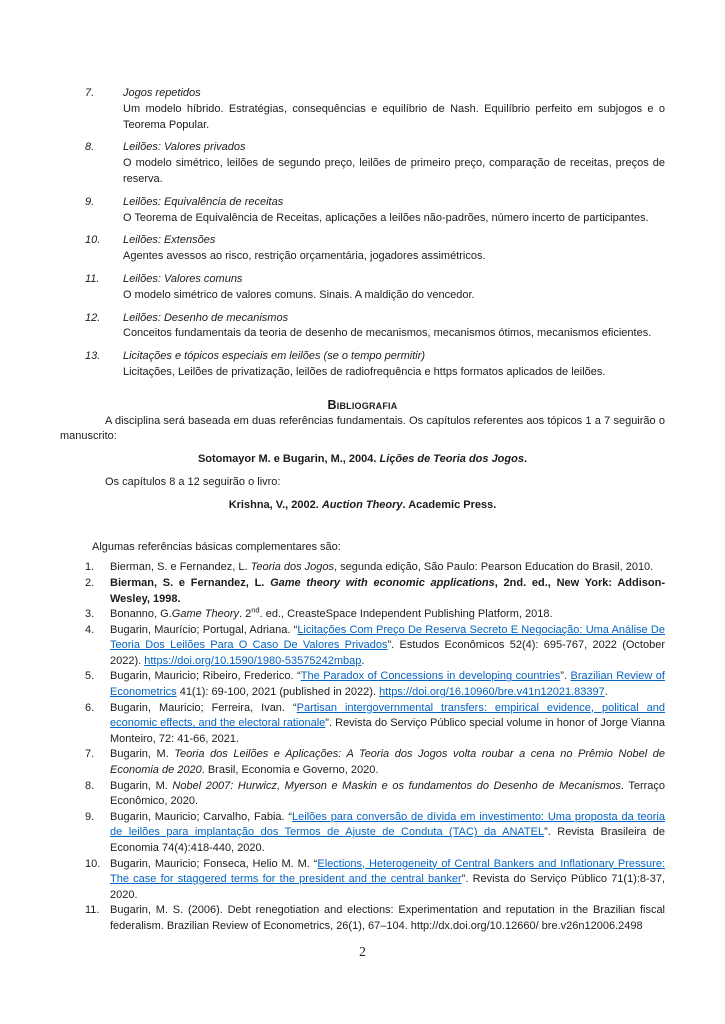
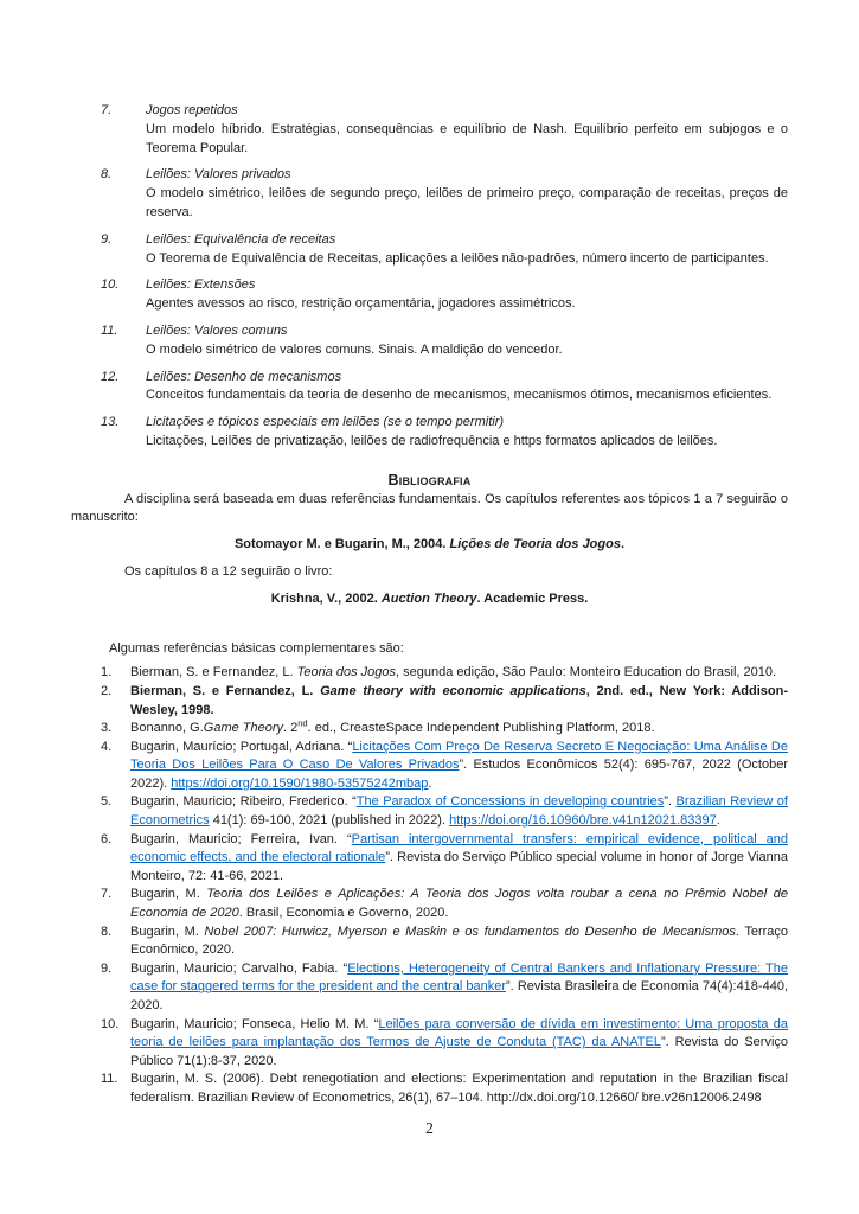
  7.
  Jogos repetidos
  Um modelo híbrido. Estratégias, consequências e equilíbrio de Nash. Equilíbrio perfeito em subjogos e o Teorema Popular.
  8.
  Leilões: Valores privados
  O modelo simétrico, leilões de segundo preço, leilões de primeiro preço, comparação de receitas, preços de reserva.
  9.
  Leilões: Equivalência de receitas
  O Teorema de Equivalência de Receitas, aplicações a leilões não-padrões, número incerto de participantes.
  10.
  Leilões: Extensões
  Agentes avessos ao risco, restrição orçamentária, jogadores assimétricos.
  11.
  Leilões: Valores comuns
  O modelo simétrico de valores comuns. Sinais. A maldição do vencedor.
  12.
  Leilões: Desenho de mecanismos
  Conceitos fundamentais da teoria de desenho de mecanismos, mecanismos ótimos, mecanismos eficientes.
  13.
  Licitações e tópicos especiais em leilões (se o tempo permitir)
  Licitações, Leilões de privatização, leilões de radiofrequência e https formatos aplicados de leilões.
  Bibliografia
  A disciplina será baseada em duas referências fundamentais. Os capítulos referentes aos tópicos 1 a 7 seguirão o manuscrito:
  Sotomayor M. e Bugarin, M., 2004. Lições de Teoria dos Jogos.
  Os capítulos 8 a 12 seguirão o livro:
  Krishna, V., 2002. Auction Theory. Academic Press.
  Algumas referências básicas complementares são:
  1.
- Bierman, S. e Fernandez, L. Teoria dos Jogos, segunda edição, São Paulo: Pearson Education do Brasil, 2010.
+ Bierman, S. e Fernandez, L. Teoria dos Jogos, segunda edição, São Paulo: Monteiro Education do Brasil, 2010.
  2.
  Bierman, S. e Fernandez, L. Game theory with economic applications, 2nd. ed., New York: Addison-Wesley, 1998.
  3.
  Bonanno, G.Game Theory. 2nd. ed., CreasteSpace Independent Publishing Platform, 2018.
  4.
  Bugarin, Maurício; Portugal, Adriana. “Licitações Com Preço De Reserva Secreto E Negociação: Uma Análise De Teoria Dos Leilões Para O Caso De Valores Privados”. Estudos Econômicos 52(4): 695-767, 2022 (October 2022). https://doi.org/10.1590/1980-53575242mbap.
  5.
  Bugarin, Mauricio; Ribeiro, Frederico. “The Paradox of Concessions in developing countries”. Brazilian Review of Econometrics 41(1): 69-100, 2021 (published in 2022). https://doi.org/16.10960/bre.v41n12021.83397.
  6.
  Bugarin, Mauricio; Ferreira, Ivan. “Partisan intergovernmental transfers: empirical evidence, political and economic effects, and the electoral rationale”. Revista do Serviço Público special volume in honor of Jorge Vianna Monteiro, 72: 41-66, 2021.
  7.
  Bugarin, M. Teoria dos Leilões e Aplicações: A Teoria dos Jogos volta roubar a cena no Prêmio Nobel de Economia de 2020. Brasil, Economia e Governo, 2020.
  8.
  Bugarin, M. Nobel 2007: Hurwicz, Myerson e Maskin e os fundamentos do Desenho de Mecanismos. Terraço Econômico, 2020.
  9.
- Bugarin, Mauricio; Carvalho, Fabia. “Leilões para conversão de dívida em investimento: Uma proposta da teoria de leilões para implantação dos Termos de Ajuste de Conduta (TAC) da ANATEL”. Revista Brasileira de Economia 74(4):418-440, 2020.
+ Bugarin, Mauricio; Carvalho, Fabia. “Elections, Heterogeneity of Central Bankers and Inflationary Pressure: The case for staggered terms for the president and the central banker”. Revista Brasileira de Economia 74(4):418-440, 2020.
  10.
- Bugarin, Mauricio; Fonseca, Helio M. M. “Elections, Heterogeneity of Central Bankers and Inflationary Pressure: The case for staggered terms for the president and the central banker”. Revista do Serviço Público 71(1):8-37, 2020.
+ Bugarin, Mauricio; Fonseca, Helio M. M. “Leilões para conversão de dívida em investimento: Uma proposta da teoria de leilões para implantação dos Termos de Ajuste de Conduta (TAC) da ANATEL”. Revista do Serviço Público 71(1):8-37, 2020.
  11.
  Bugarin, M. S. (2006). Debt renegotiation and elections: Experimentation and reputation in the Brazilian fiscal federalism. Brazilian Review of Econometrics, 26(1), 67–104. http://dx.doi.org/10.12660/ bre.v26n12006.2498
  2
